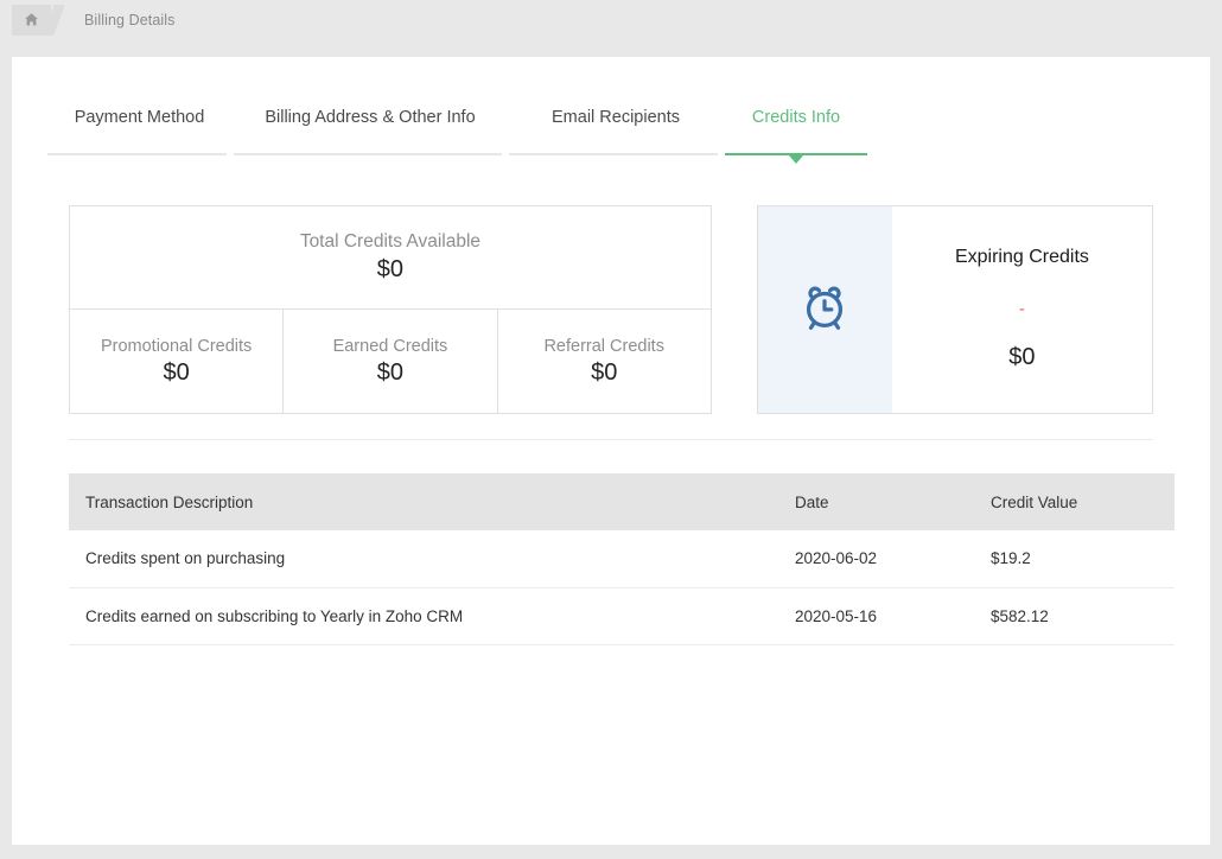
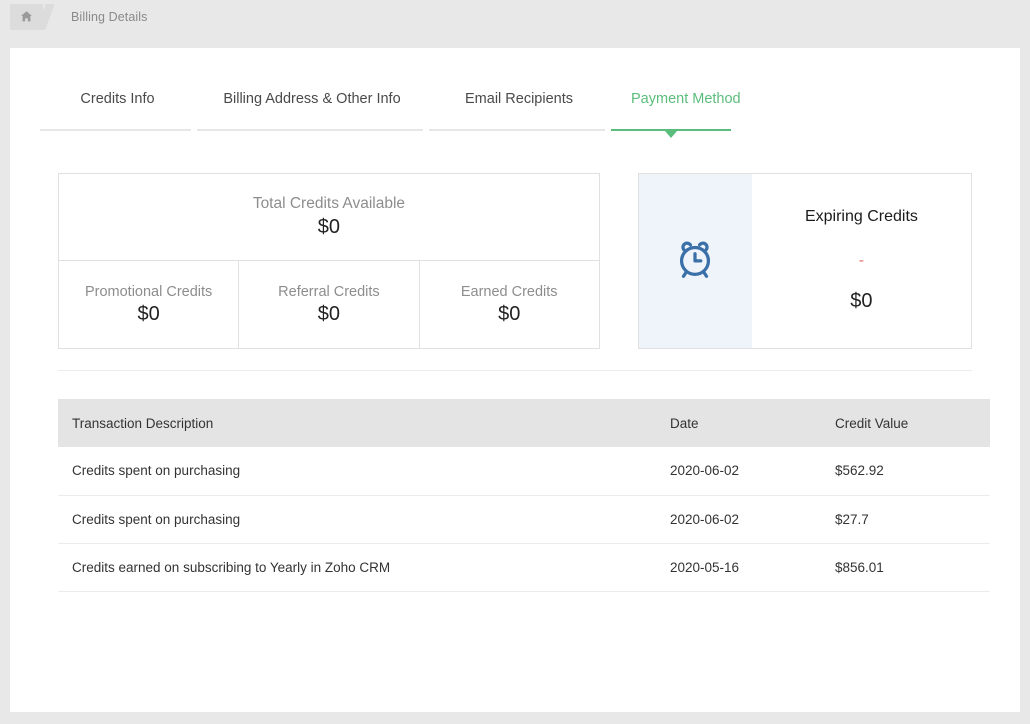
  Billing Details
- Payment Method
+ Credits Info
  Billing Address & Other Info
  Email Recipients
- Credits Info
+ Payment Method
  Total Credits Available
  $0
  Promotional Credits
  $0
- Earned Credits
+ Referral Credits
  $0
- Referral Credits
+ Earned Credits
  $0
  Expiring Credits
  -
  $0
  Transaction Description	Date	Credit Value
+ Credits spent on purchasing	2020-06-02	$562.92
- Credits spent on purchasing	2020-06-02	$19.2
+ Credits spent on purchasing	2020-06-02	$27.7
- Credits earned on subscribing to Yearly in Zoho CRM	2020-05-16	$582.12
+ Credits earned on subscribing to Yearly in Zoho CRM	2020-05-16	$856.01
